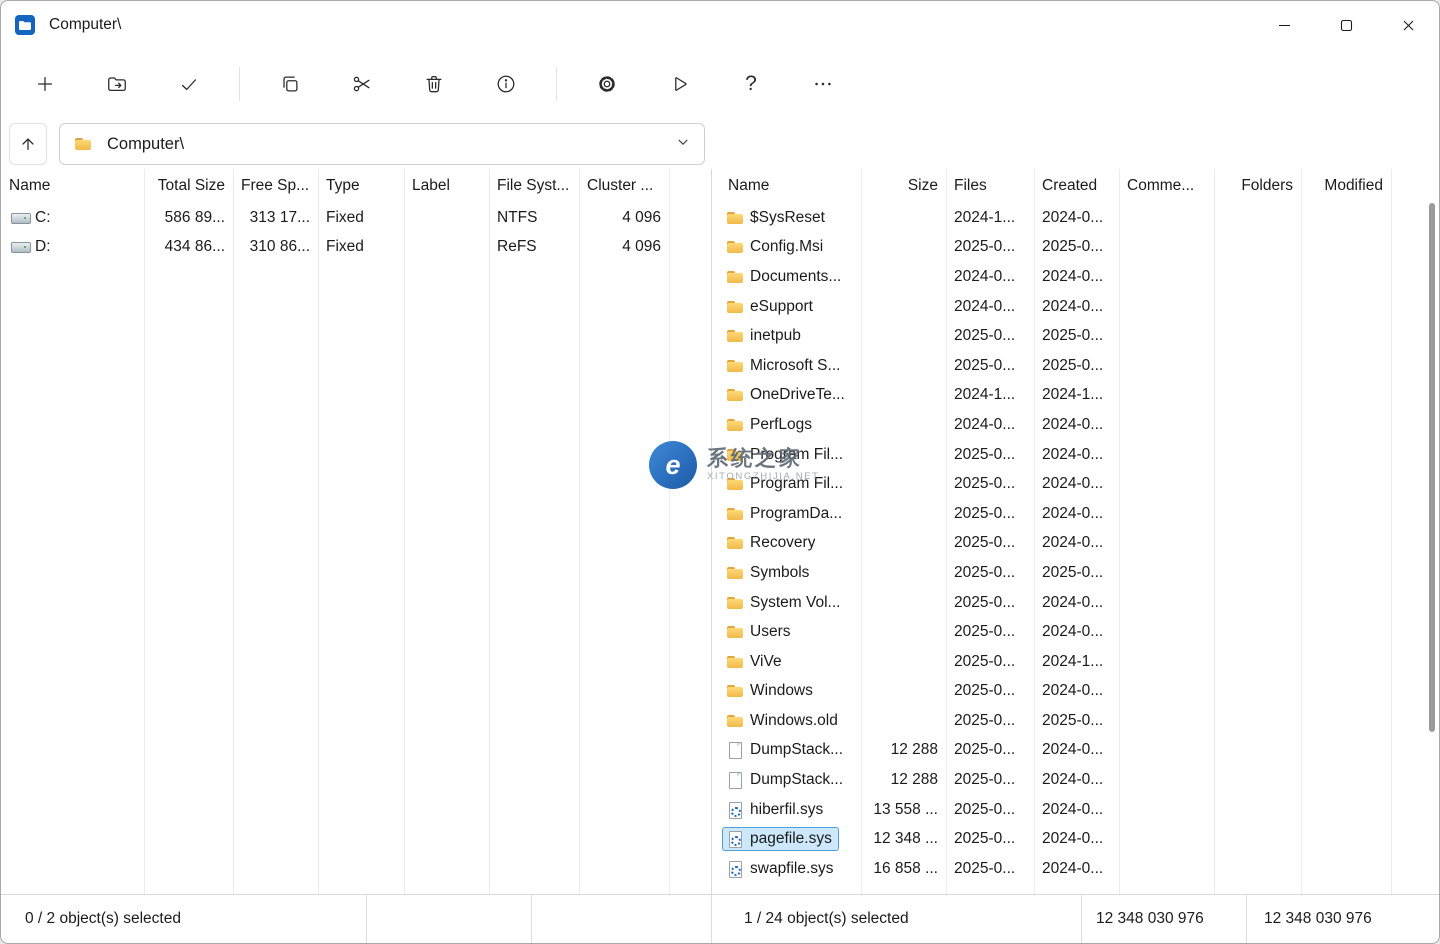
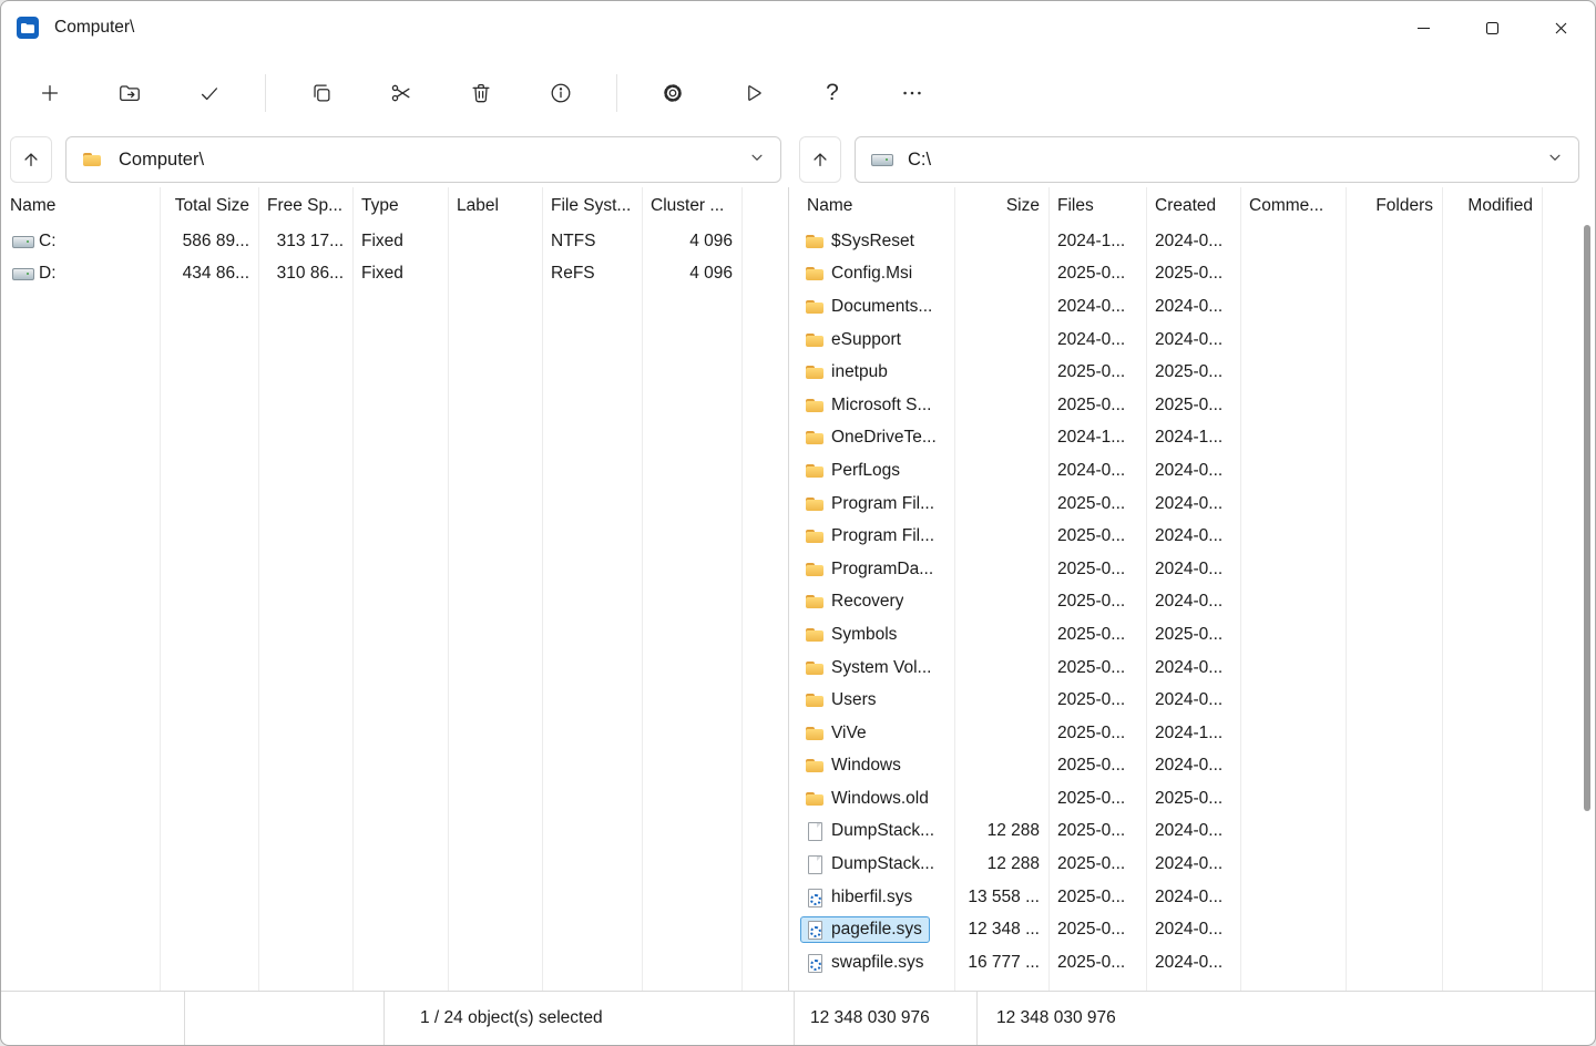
  Computer\
  ?
  Computer\
+ C:\
  Name
  Total Size
  Free Sp...
  Type
  Label
  File Syst...
  Cluster ...
  C:
  586 89...
  313 17...
  Fixed
  NTFS
  4 096
  D:
  434 86...
  310 86...
  Fixed
  ReFS
  4 096
  Name
  Size
  Files
  Created
  Comme...
  Folders
  Modified
  $SysReset
  2024-1...
  2024-0...
  Config.Msi
  2025-0...
  2025-0...
  Documents...
  2024-0...
  2024-0...
  eSupport
  2024-0...
  2024-0...
  inetpub
  2025-0...
  2025-0...
  Microsoft S...
  2025-0...
  2025-0...
  OneDriveTe...
  2024-1...
  2024-1...
  PerfLogs
  2024-0...
  2024-0...
  Program Fil...
  2025-0...
  2024-0...
  Program Fil...
  2025-0...
  2024-0...
  ProgramDa...
  2025-0...
  2024-0...
  Recovery
  2025-0...
  2024-0...
  Symbols
  2025-0...
  2025-0...
  System Vol...
  2025-0...
  2024-0...
  Users
  2025-0...
  2024-0...
  ViVe
  2025-0...
  2024-1...
  Windows
  2025-0...
  2024-0...
  Windows.old
  2025-0...
  2025-0...
  DumpStack...
  12 288
  2025-0...
  2024-0...
  DumpStack...
  12 288
  2025-0...
  2024-0...
  hiberfil.sys
  13 558 ...
  2025-0...
  2024-0...
  pagefile.sys
  12 348 ...
  2025-0...
  2024-0...
  swapfile.sys
- 16 858 ...
+ 16 777 ...
  2025-0...
  2024-0...
- 0 / 2 object(s) selected
  1 / 24 object(s) selected
  12 348 030 976
  12 348 030 976
- e
- 系统之家
- XITONGZHIJIA.NET
